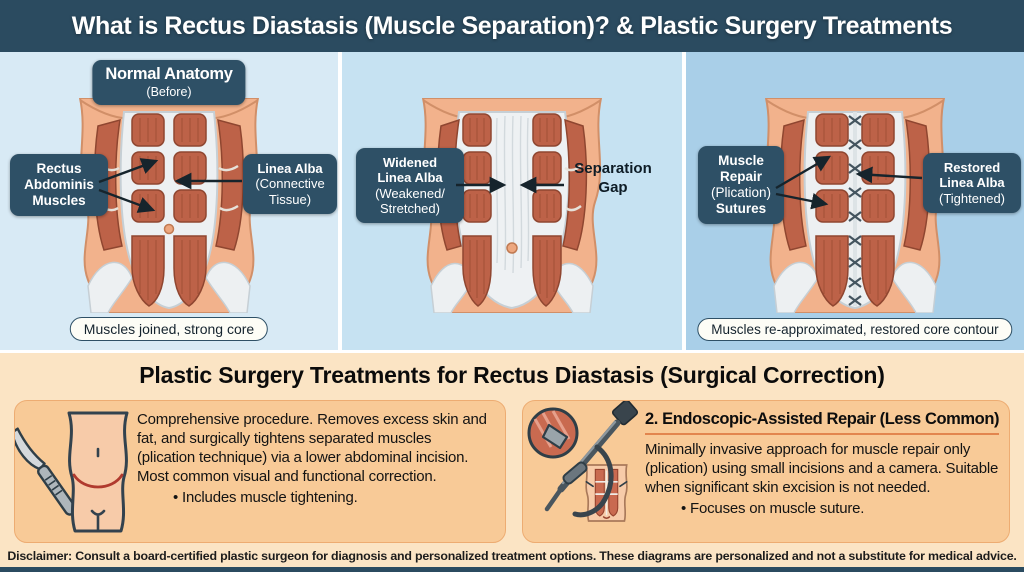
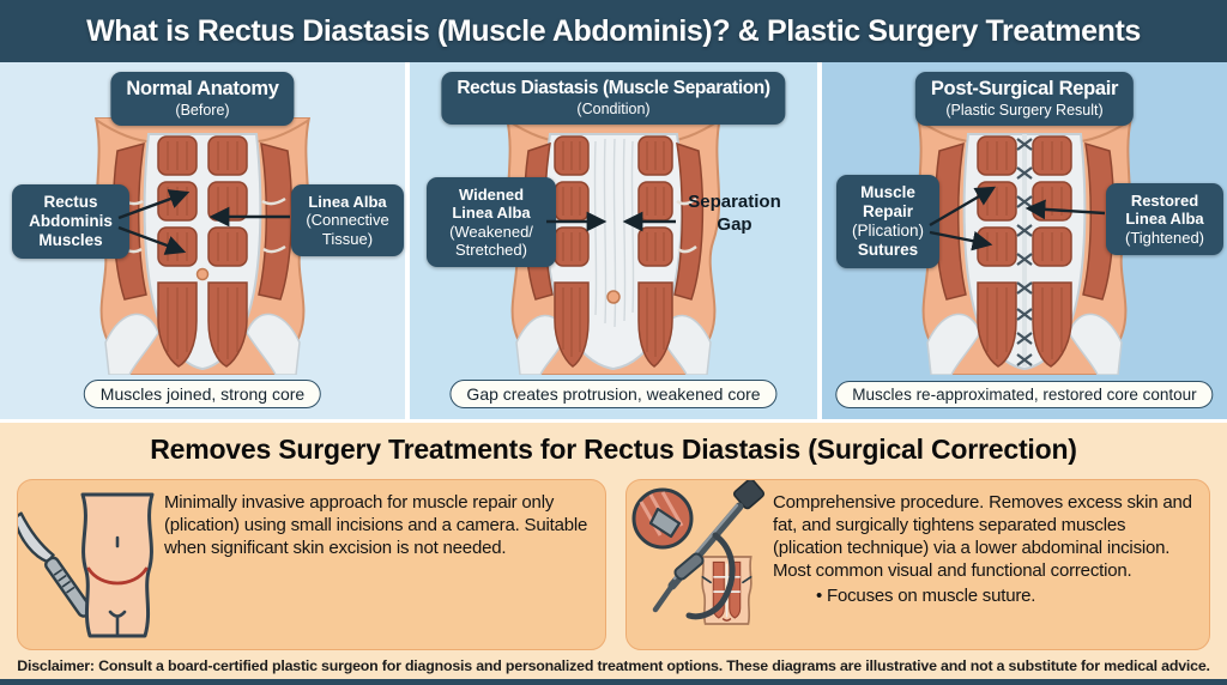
- What is Rectus Diastasis (Muscle Separation)? & Plastic Surgery Treatments
+ What is Rectus Diastasis (Muscle Abdominis)? & Plastic Surgery Treatments
  Normal Anatomy
  (Before)
  Rectus
  Abdominis
  Muscles
  Linea Alba
  (Connective
  Tissue)
  Muscles joined, strong core
+ Rectus Diastasis (Muscle Separation)
+ (Condition)
  Widened
  Linea Alba
  (Weakened/
  Stretched)
  Separation
  Gap
+ Gap creates protrusion, weakened core
+ Post-Surgical Repair
+ (Plastic Surgery Result)
  Muscle
  Repair
  (Plication)
  Sutures
  Restored
  Linea Alba
  (Tightened)
  Muscles re-approximated, restored core contour
- Plastic Surgery Treatments for Rectus Diastasis (Surgical Correction)
+ Removes Surgery Treatments for Rectus Diastasis (Surgical Correction)
- Comprehensive procedure. Removes excess skin and fat, and surgically tightens separated muscles (plication technique) via a lower abdominal incision. Most common visual and functional correction.
+ Minimally invasive approach for muscle repair only (plication) using small incisions and a camera. Suitable when significant skin excision is not needed.
- • Includes muscle tightening.
- 2. Endoscopic-Assisted Repair (Less Common)
- Minimally invasive approach for muscle repair only (plication) using small incisions and a camera. Suitable when significant skin excision is not needed.
+ Comprehensive procedure. Removes excess skin and fat, and surgically tightens separated muscles (plication technique) via a lower abdominal incision. Most common visual and functional correction.
  • Focuses on muscle suture.
- Disclaimer: Consult a board-certified plastic surgeon for diagnosis and personalized treatment options. These diagrams are personalized and not a substitute for medical advice.
+ Disclaimer: Consult a board-certified plastic surgeon for diagnosis and personalized treatment options. These diagrams are illustrative and not a substitute for medical advice.
